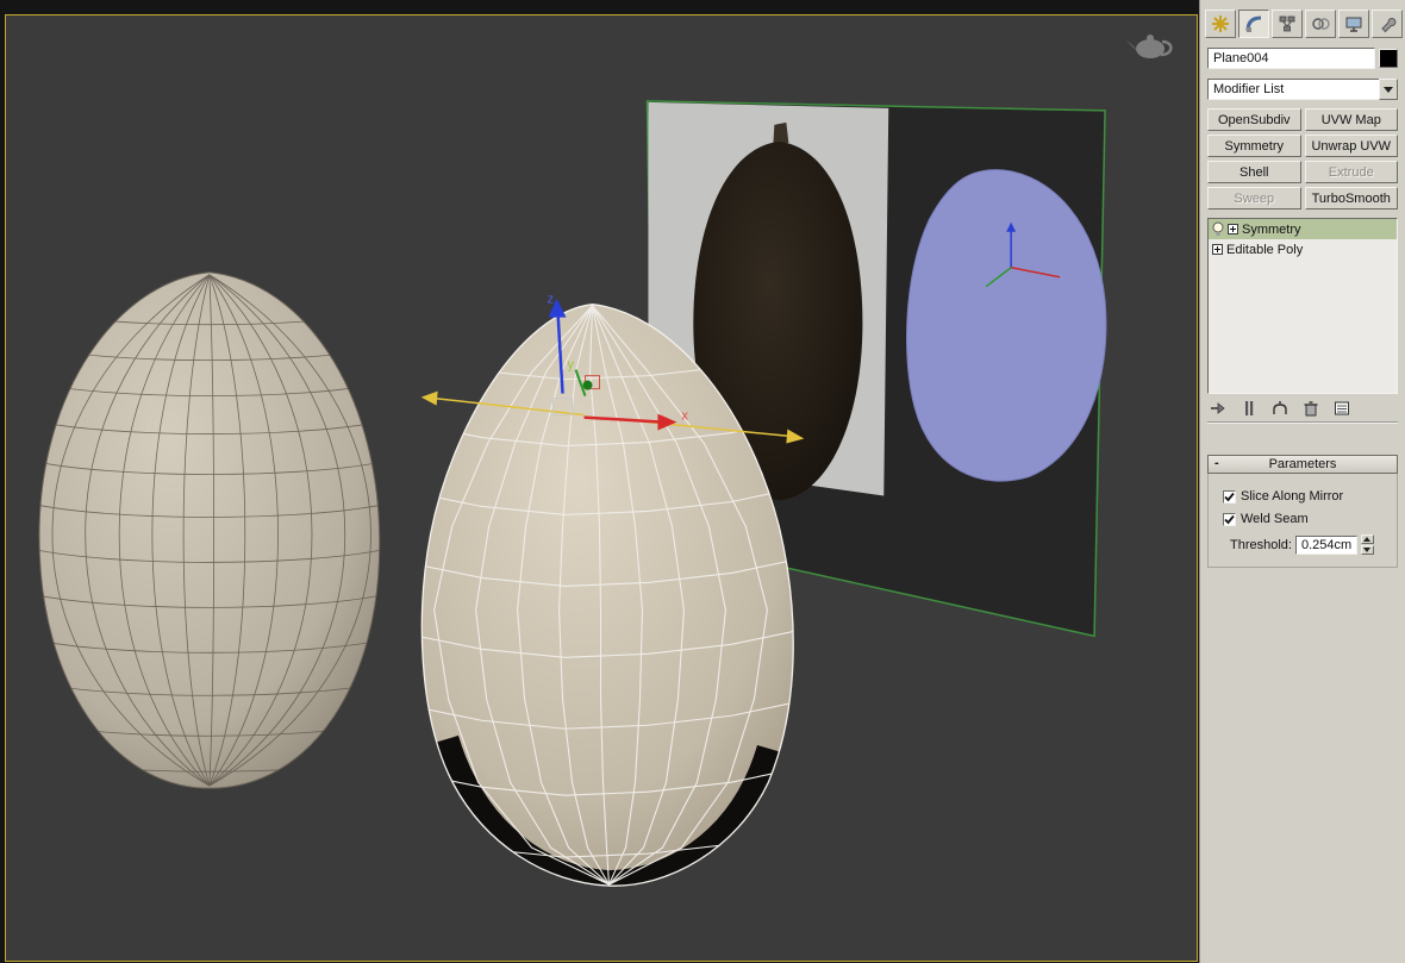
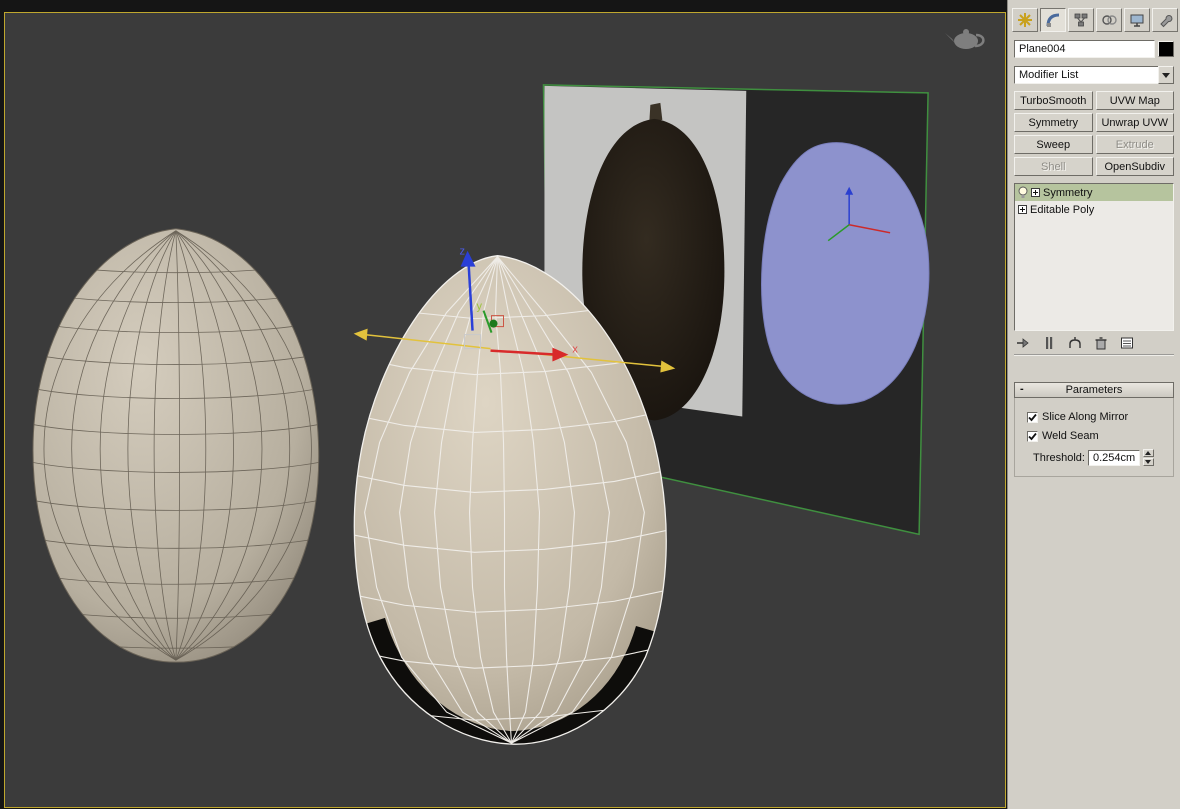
  z
  x
  y
  Plane004
  Modifier List
- OpenSubdiv
+ TurboSmooth
  UVW Map
  Symmetry
  Unwrap UVW
- Shell
+ Sweep
  Extrude
- Sweep
+ Shell
- TurboSmooth
+ OpenSubdiv
  Symmetry
  Editable Poly
  -
  Parameters
  Slice Along Mirror
  Weld Seam
  Threshold:
  0.254cm
